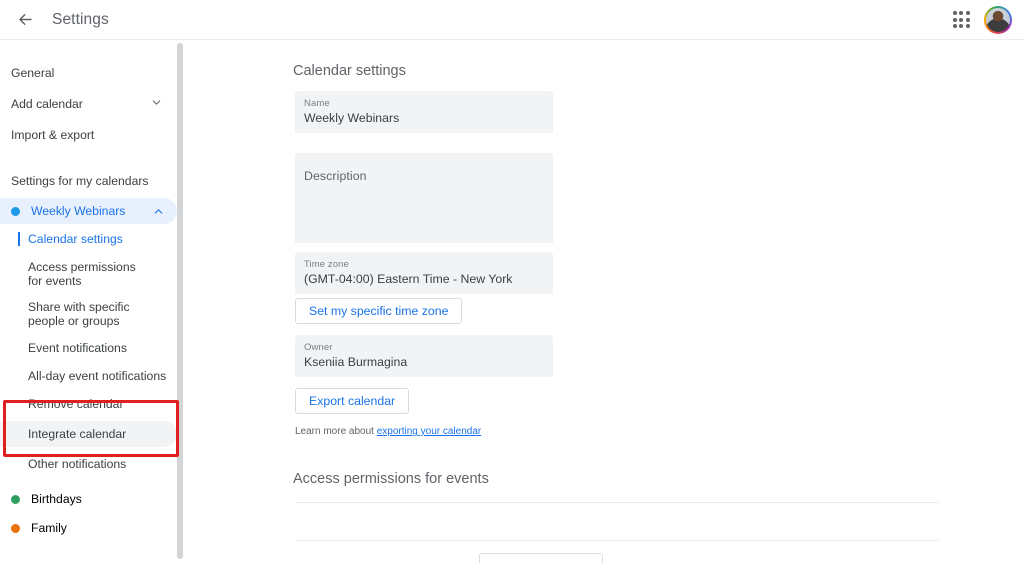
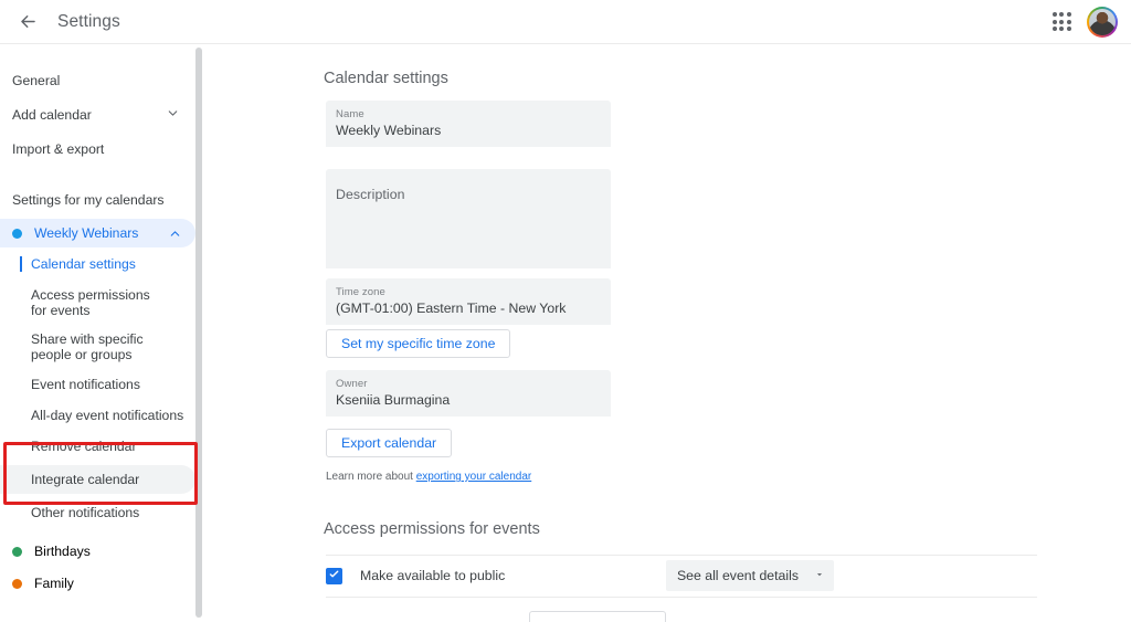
  Settings
  General
  Add calendar
  Import & export
  Settings for my calendars
  Weekly Webinars
  Calendar settings
  Access permissions for events
  Share with specific people or groups
  Event notifications
  All-day event notifications
  Remove calendar
  Integrate calendar
  Other notifications
  Birthdays
  Family
  Calendar settings
  Name
  Weekly Webinars
  Description
  Time zone
- (GMT-04:00) Eastern Time - New York
+ (GMT-01:00) Eastern Time - New York
  Set my specific time zone
  Owner
  Kseniia Burmagina
  Export calendar
  Learn more about exporting your calendar
  Access permissions for events
+ Make available to public
+ See all event details
